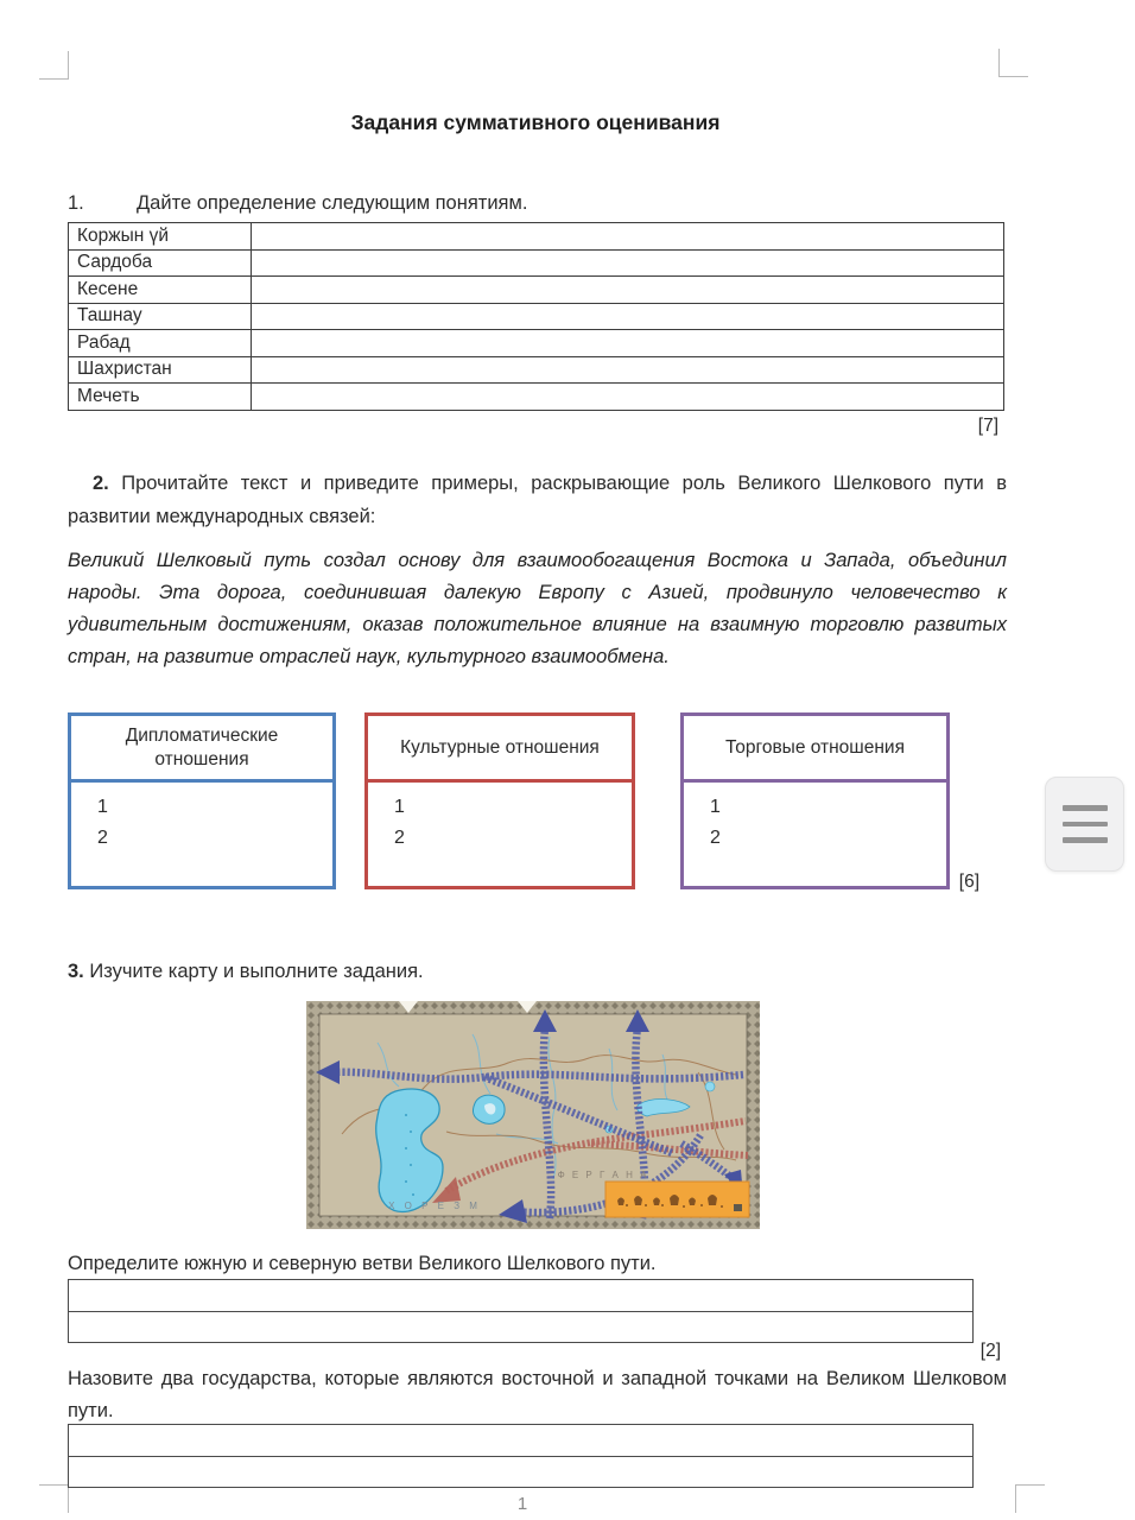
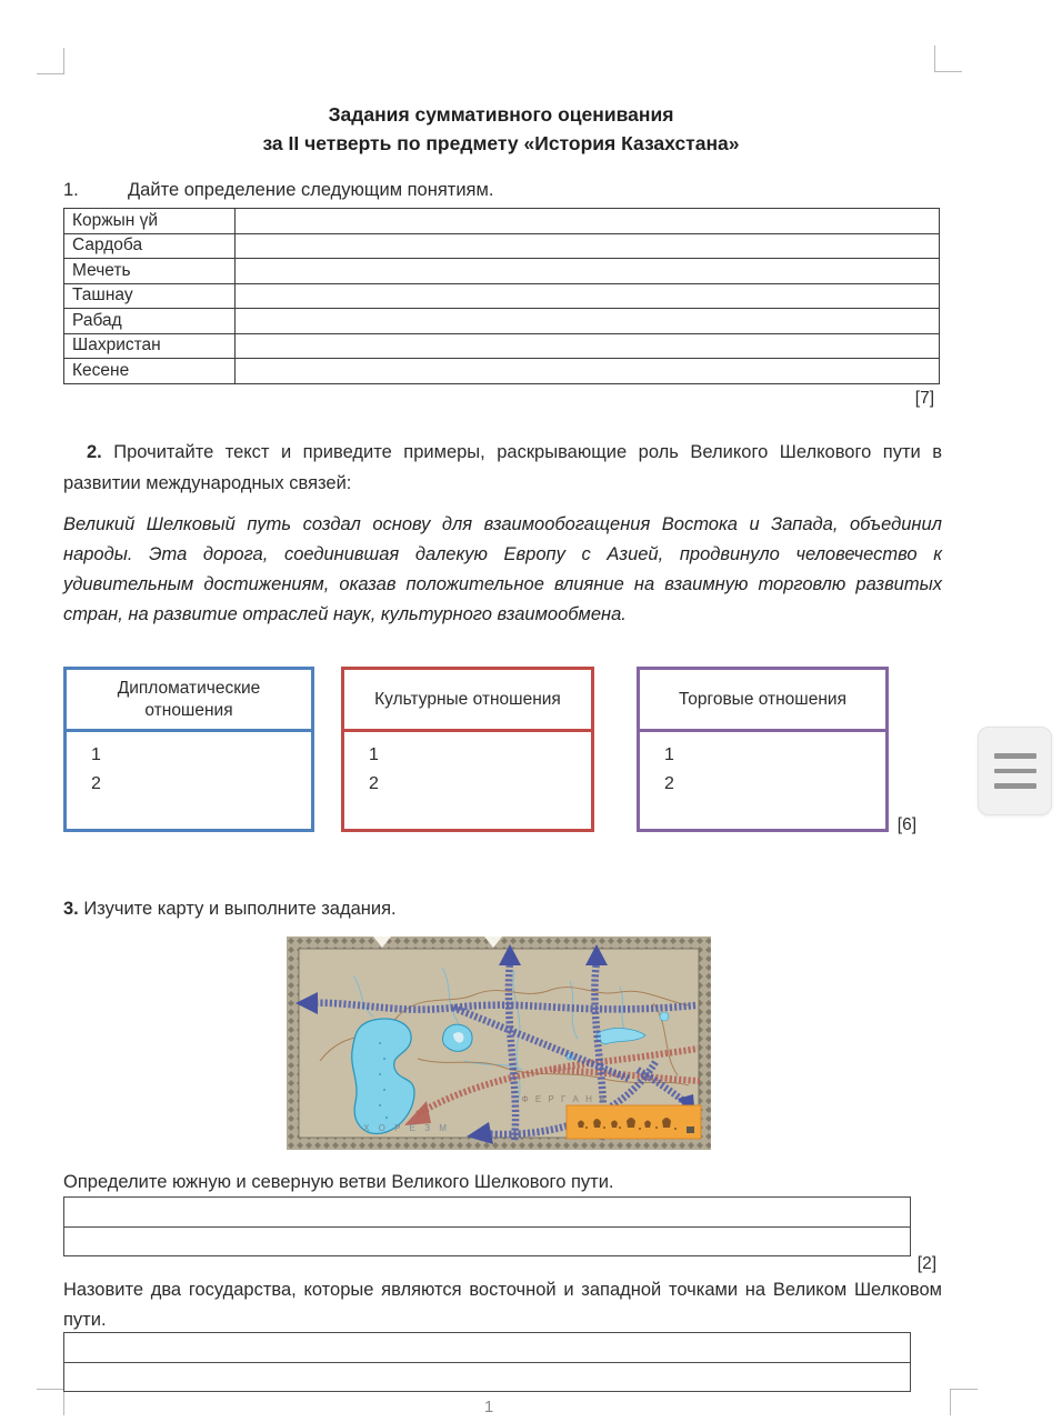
  Задания суммативного оценивания
+ за II четверть по предмету «История Казахстана»
  1. Дайте определение следующим понятиям.
  Коржын үй
  Сардоба
- Кесене
+ Мечеть
  Ташнау
  Рабад
  Шахристан
- Мечеть
+ Кесене
  [7]
  2. Прочитайте текст и приведите примеры, раскрывающие роль Великого Шелкового пути в развитии международных связей:
  Великий Шелковый путь создал основу для взаимообогащения Востока и Запада, объединил народы. Эта дорога, соединившая далекую Европу с Азией, продвинуло человечество к удивительным достижениям, оказав положительное влияние на взаимную торговлю развитых стран, на развитие отраслей наук, культурного взаимообмена.
  Дипломатические отношения
  1
  2
  Культурные отношения
  1
  2
  Торговые отношения
  1
  2
  [6]
  3. Изучите карту и выполните задания.
  Х О Р Е З М
  Ф Е Р Г А Н А
  Определите южную и северную ветви Великого Шелкового пути.
  [2]
  Назовите два государства, которые являются восточной и западной точками на Великом Шелковом пути.
  1
